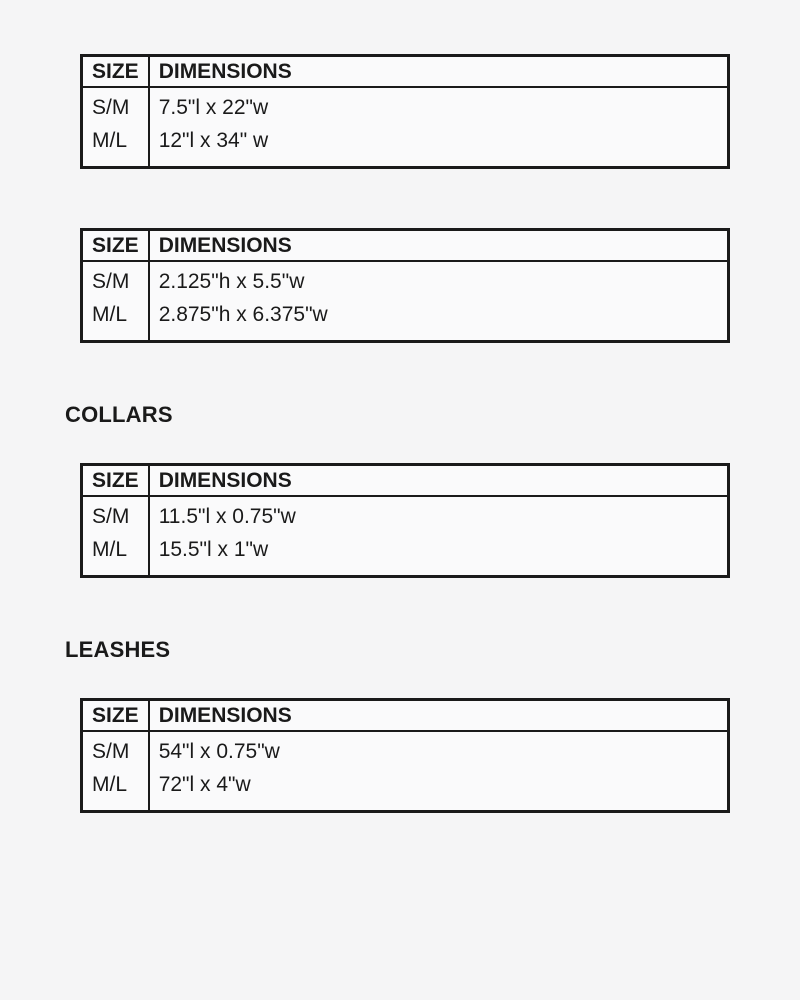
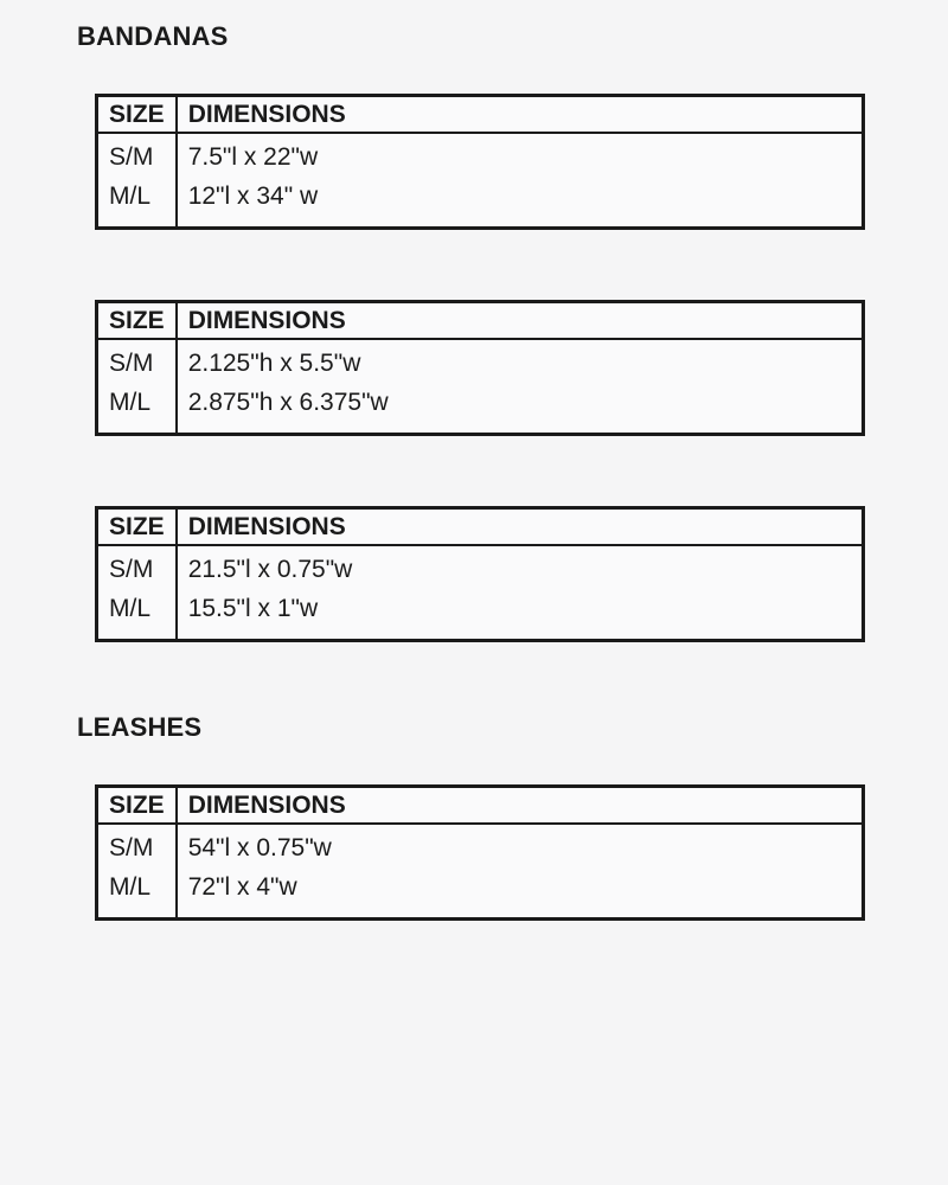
+ BANDANAS
  SIZE	DIMENSIONS
  S/M M/L	7.5"l x 22"w 12"l x 34" w
  SIZE	DIMENSIONS
  S/M M/L	2.125"h x 5.5"w 2.875"h x 6.375"w
- COLLARS
  SIZE	DIMENSIONS
- S/M M/L	11.5"l x 0.75"w 15.5"l x 1"w
+ S/M M/L	21.5"l x 0.75"w 15.5"l x 1"w
  LEASHES
  SIZE	DIMENSIONS
  S/M M/L	54"l x 0.75"w 72"l x 4"w
